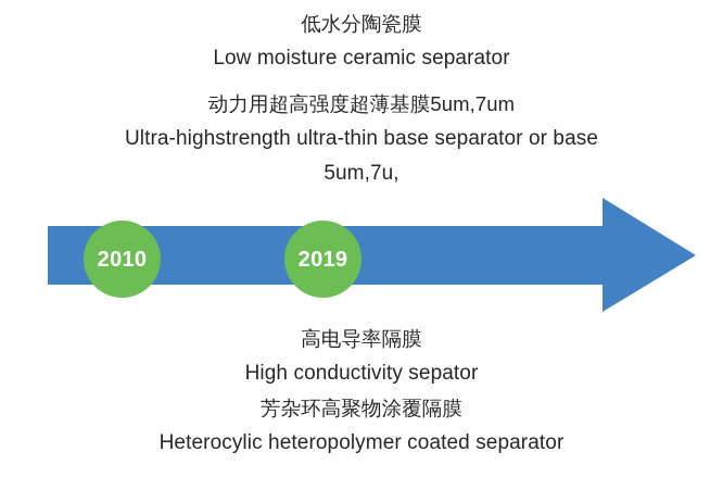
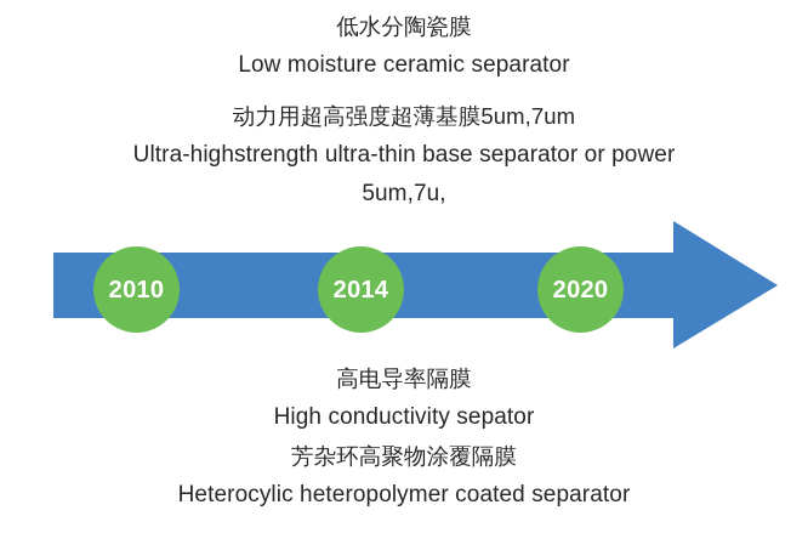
  低水分陶瓷膜
  Low moisture ceramic separator
  动力用超高强度超薄基膜5um,7um
- Ultra-highstrength ultra-thin base separator or base
+ Ultra-highstrength ultra-thin base separator or power
  5um,7u,
  2010
- 2019
+ 2014
+ 2020
  高电导率隔膜
  High conductivity sepator
  芳杂环高聚物涂覆隔膜
  Heterocylic heteropolymer coated separator
